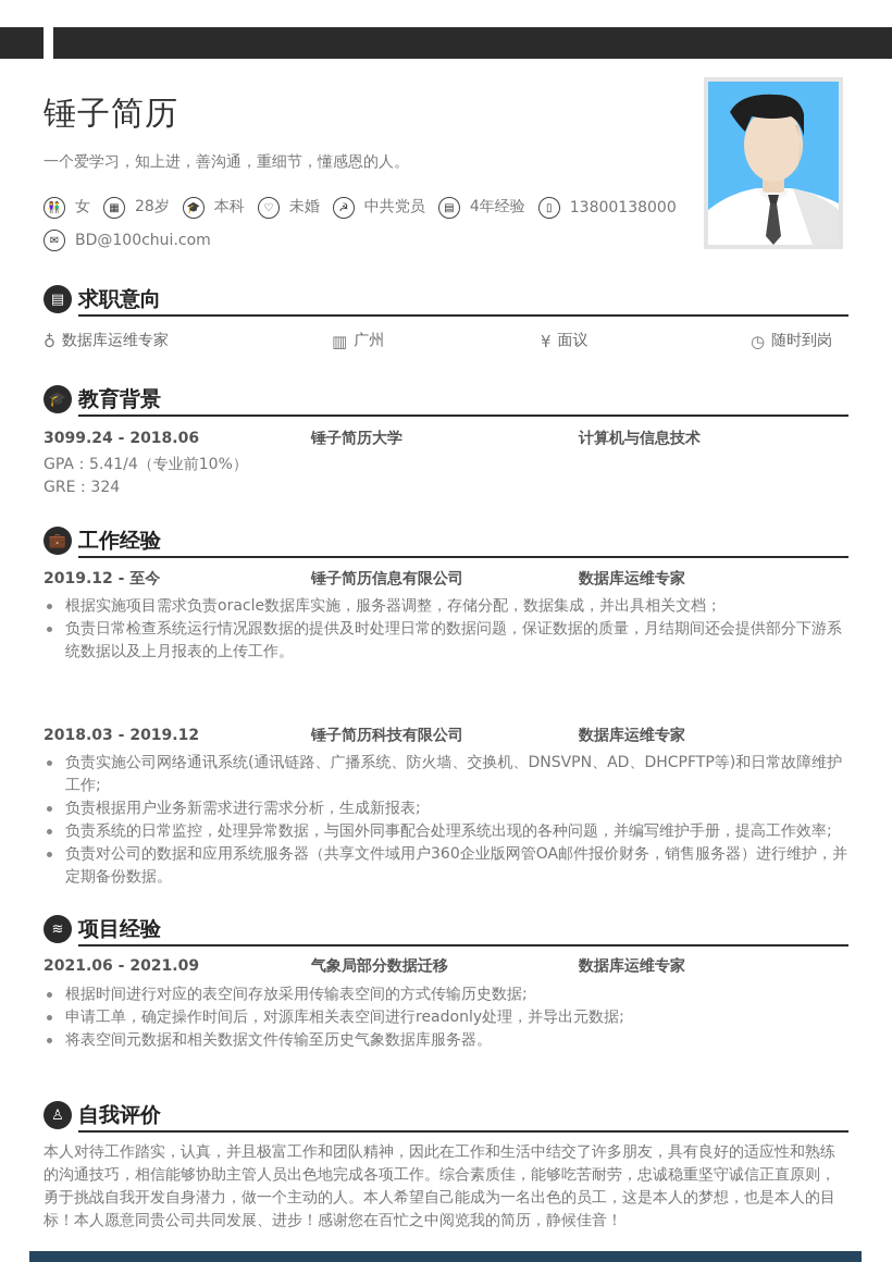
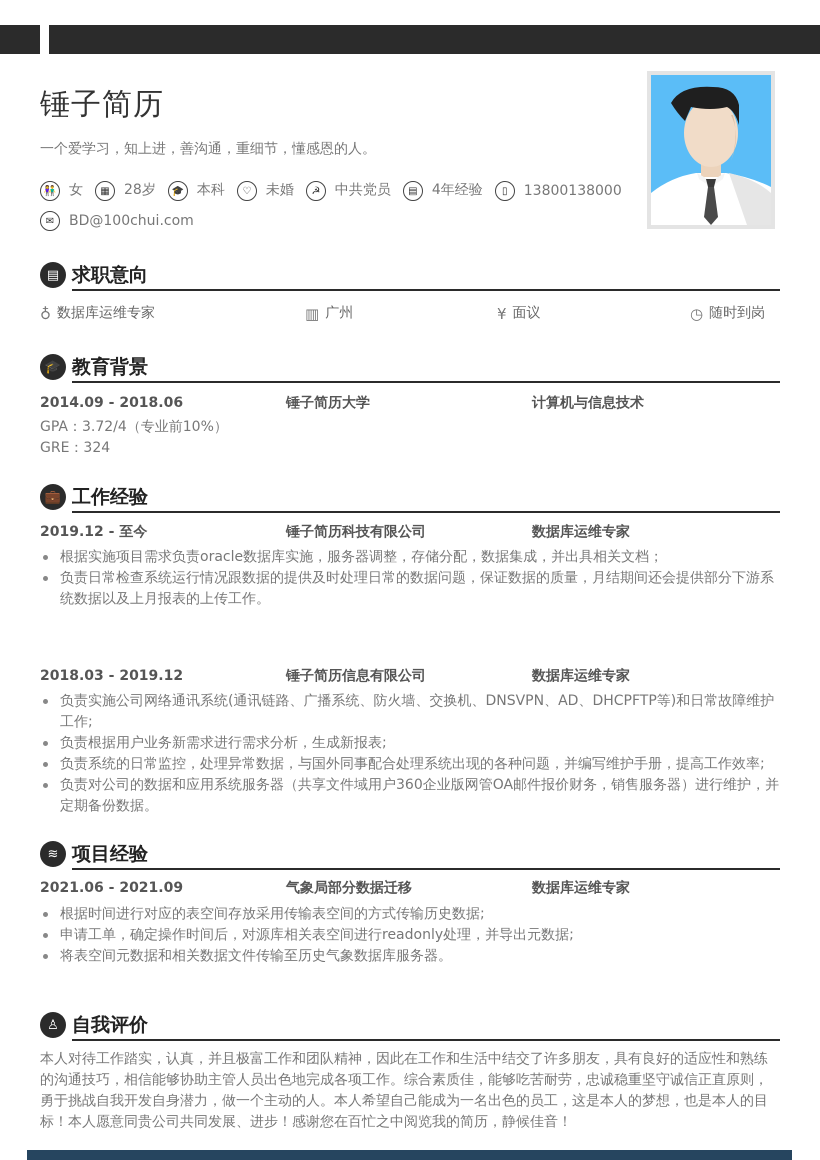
  锤子简历
  一个爱学习，知上进，善沟通，重细节，懂感恩的人。
  👫
  女
  ▦
  28岁
  🎓
  本科
  ♡
  未婚
  ☭
  中共党员
  ▤
  4年经验
  ▯
  13800138000
  ✉
  BD@100chui.com
  ▤
  求职意向
  ♁
  数据库运维专家
  ▥
  广州
  ¥
  面议
  ◷
  随时到岗
  🎓
  教育背景
- 3099.24 - 2018.06
+ 2014.09 - 2018.06
  锤子简历大学
  计算机与信息技术
- GPA：5.41/4（专业前10%）
+ GPA：3.72/4（专业前10%）
  GRE：324
  💼
  工作经验
  2019.12 - 至今
- 锤子简历信息有限公司
+ 锤子简历科技有限公司
  数据库运维专家
  根据实施项目需求负责oracle数据库实施，服务器调整，存储分配，数据集成，并出具相关文档；
  负责日常检查系统运行情况跟数据的提供及时处理日常的数据问题，保证数据的质量，月结期间还会提供部分下游系统数据以及上月报表的上传工作。
  2018.03 - 2019.12
- 锤子简历科技有限公司
+ 锤子简历信息有限公司
  数据库运维专家
  负责实施公司网络通讯系统(通讯链路、广播系统、防火墙、交换机、DNSVPN、AD、DHCPFTP等)和日常故障维护工作;
  负责根据用户业务新需求进行需求分析，生成新报表;
  负责系统的日常监控，处理异常数据，与国外同事配合处理系统出现的各种问题，并编写维护手册，提高工作效率;
  负责对公司的数据和应用系统服务器（共享文件域用户360企业版网管OA邮件报价财务，销售服务器）进行维护，并定期备份数据。
  ≋
  项目经验
  2021.06 - 2021.09
  气象局部分数据迁移
  数据库运维专家
  根据时间进行对应的表空间存放采用传输表空间的方式传输历史数据;
  申请工单，确定操作时间后，对源库相关表空间进行readonly处理，并导出元数据;
  将表空间元数据和相关数据文件传输至历史气象数据库服务器。
  ♙
  自我评价
  本人对待工作踏实，认真，并且极富工作和团队精神，因此在工作和生活中结交了许多朋友，具有良好的适应性和熟练的沟通技巧，相信能够协助主管人员出色地完成各项工作。综合素质佳，能够吃苦耐劳，忠诚稳重坚守诚信正直原则，勇于挑战自我开发自身潜力，做一个主动的人。本人希望自己能成为一名出色的员工，这是本人的梦想，也是本人的目标！本人愿意同贵公司共同发展、进步！感谢您在百忙之中阅览我的简历，静候佳音！
